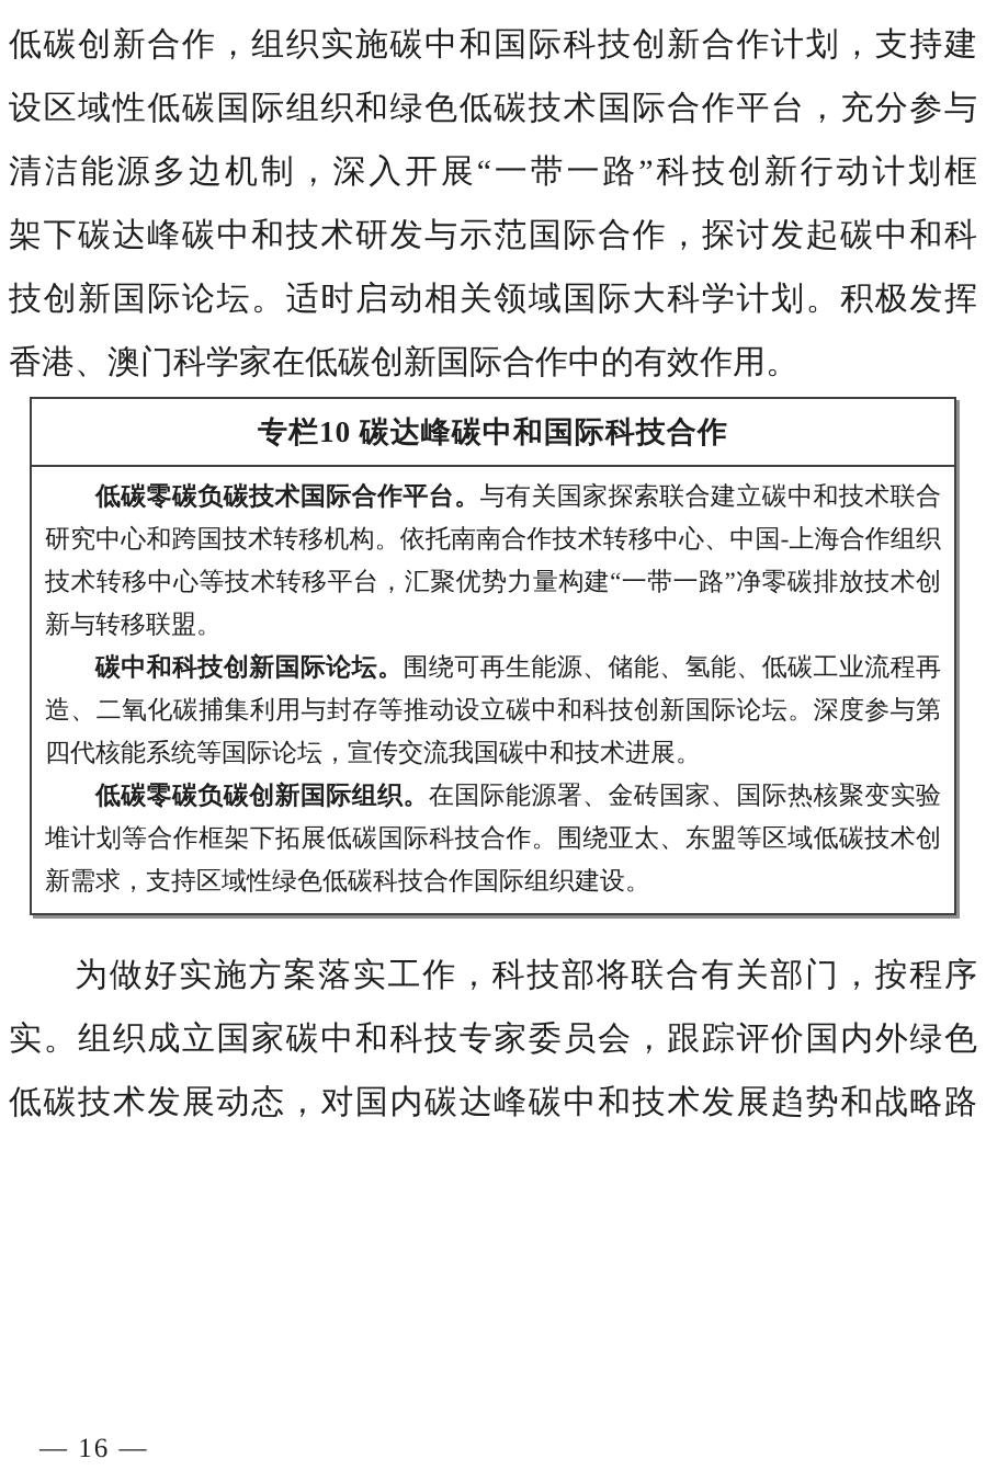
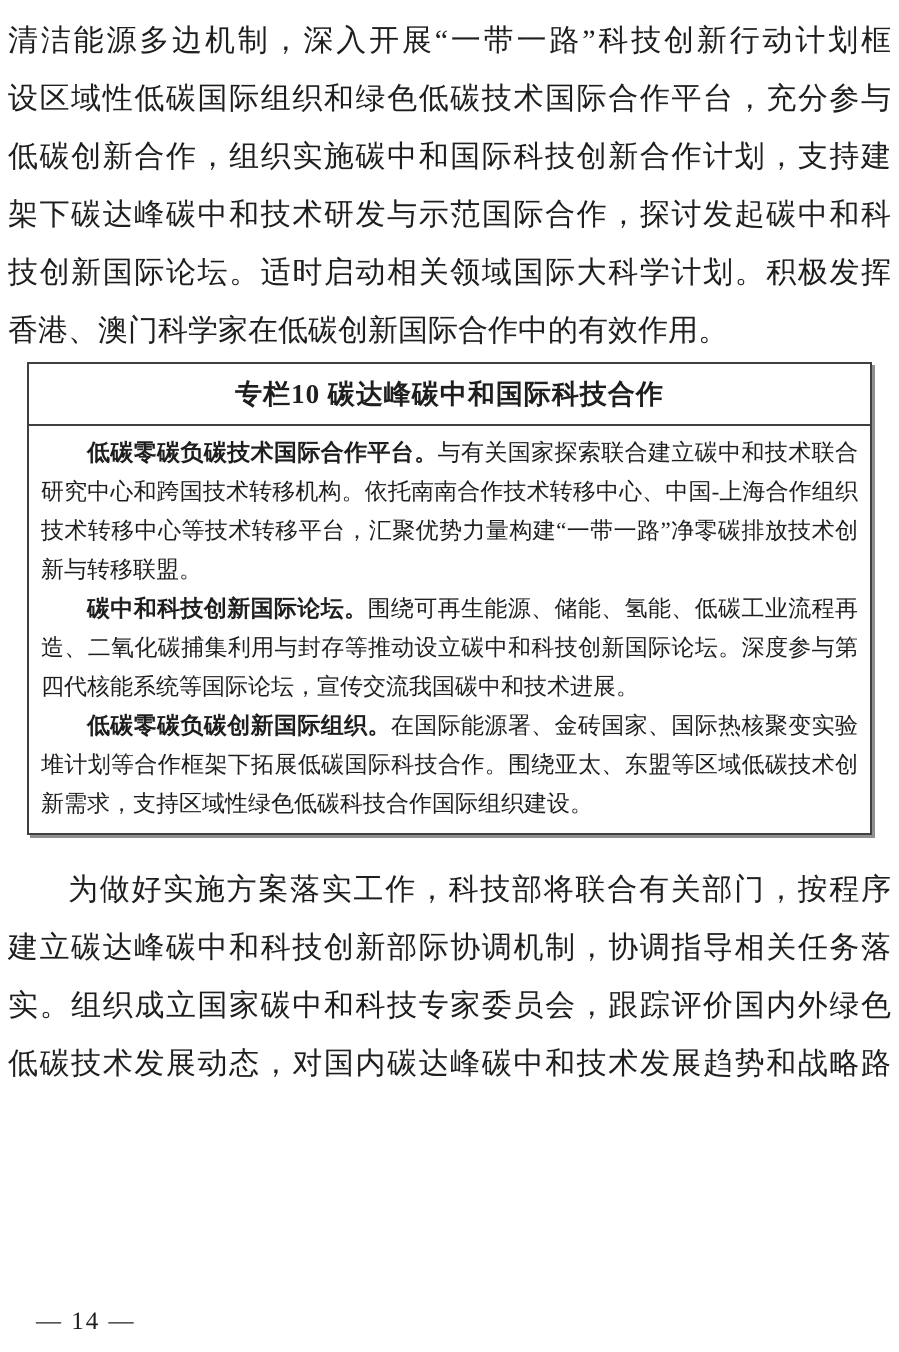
- 低碳创新合作，组织实施碳中和国际科技创新合作计划，支持建
+ 清洁能源多边机制，深入开展“一带一路”科技创新行动计划框
  设区域性低碳国际组织和绿色低碳技术国际合作平台，充分参与
- 清洁能源多边机制，深入开展“一带一路”科技创新行动计划框
+ 低碳创新合作，组织实施碳中和国际科技创新合作计划，支持建
  架下碳达峰碳中和技术研发与示范国际合作，探讨发起碳中和科
  技创新国际论坛。适时启动相关领域国际大科学计划。积极发挥
  香港、澳门科学家在低碳创新国际合作中的有效作用。
  专栏10 碳达峰碳中和国际科技合作
  低碳零碳负碳技术国际合作平台。与有关国家探索联合建立碳中和技术联合研究中心和跨国技术转移机构。依托南南合作技术转移中心、中国-上海合作组织技术转移中心等技术转移平台，汇聚优势力量构建“一带一路”净零碳排放技术创新与转移联盟。
  碳中和科技创新国际论坛。围绕可再生能源、储能、氢能、低碳工业流程再造、二氧化碳捕集利用与封存等推动设立碳中和科技创新国际论坛。深度参与第四代核能系统等国际论坛，宣传交流我国碳中和技术进展。
  低碳零碳负碳创新国际组织。在国际能源署、金砖国家、国际热核聚变实验堆计划等合作框架下拓展低碳国际科技合作。围绕亚太、东盟等区域低碳技术创新需求，支持区域性绿色低碳科技合作国际组织建设。
  为做好实施方案落实工作，科技部将联合有关部门，按程序
+ 建立碳达峰碳中和科技创新部际协调机制，协调指导相关任务落
  实。组织成立国家碳中和科技专家委员会，跟踪评价国内外绿色
  低碳技术发展动态，对国内碳达峰碳中和技术发展趋势和战略路
- — 16 —
+ — 14 —
